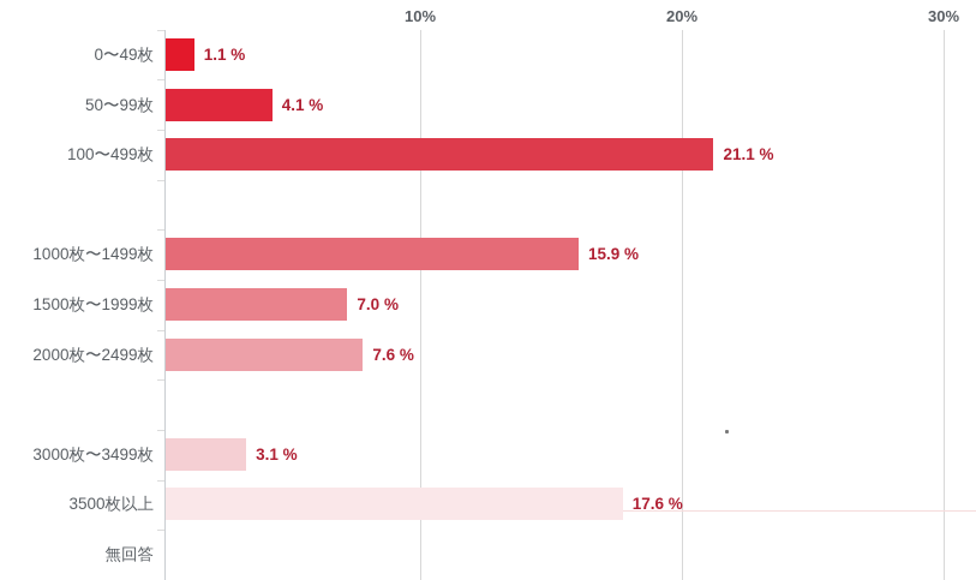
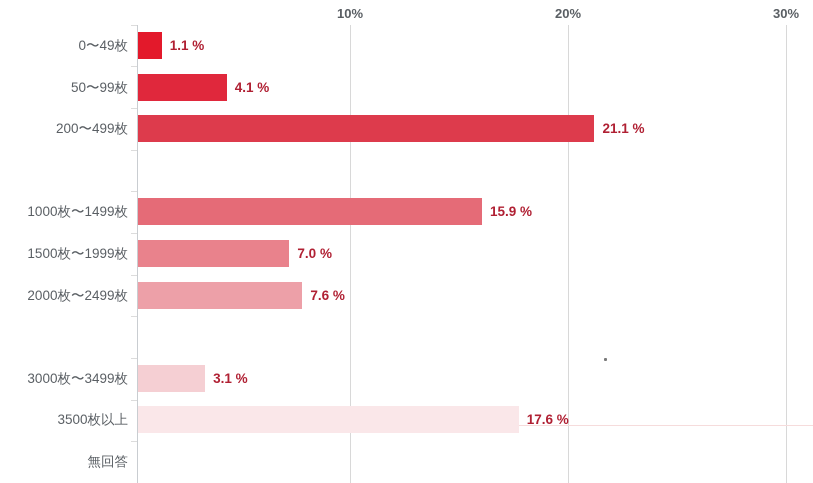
  10%
  20%
  30%
  0〜49枚
  1.1 %
  50〜99枚
  4.1 %
- 100〜499枚
+ 200〜499枚
  21.1 %
  1000枚〜1499枚
  15.9 %
  1500枚〜1999枚
  7.0 %
  2000枚〜2499枚
  7.6 %
  3000枚〜3499枚
  3.1 %
  3500枚以上
  17.6 %
  無回答
